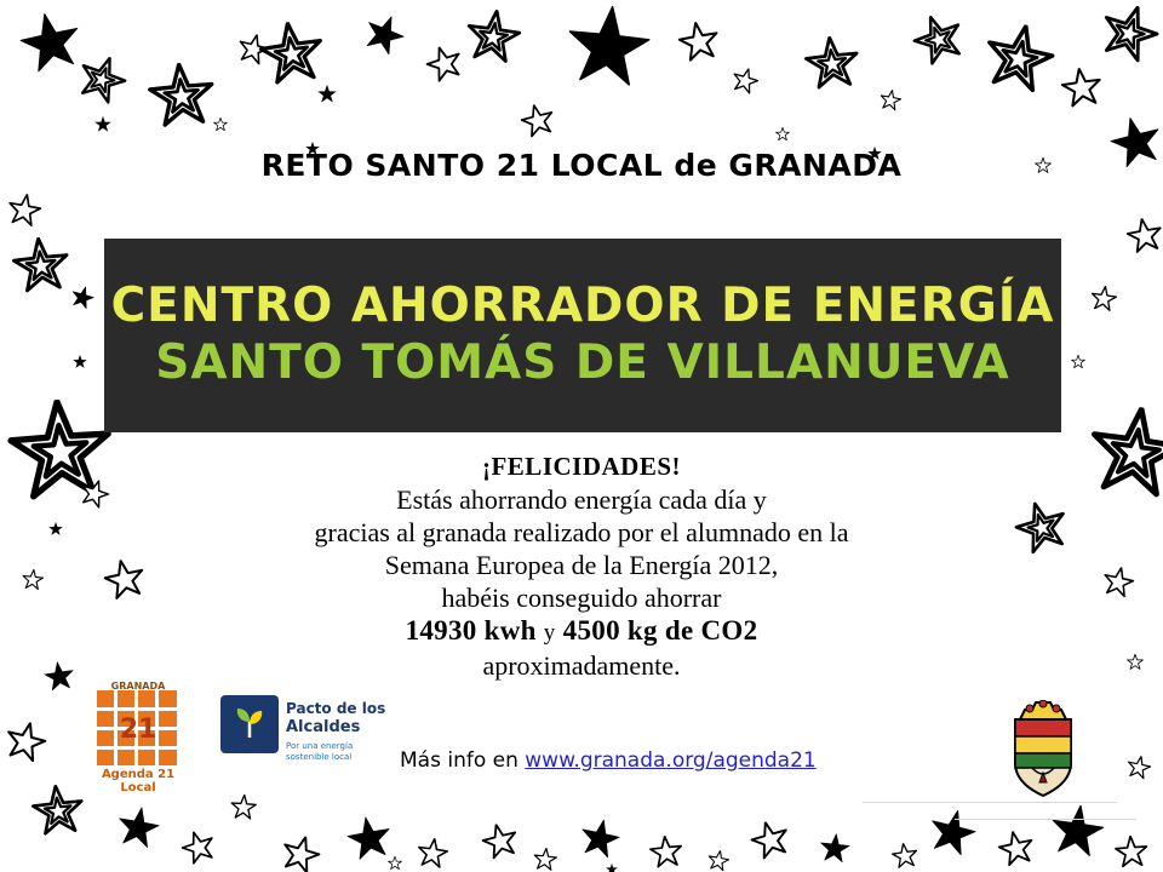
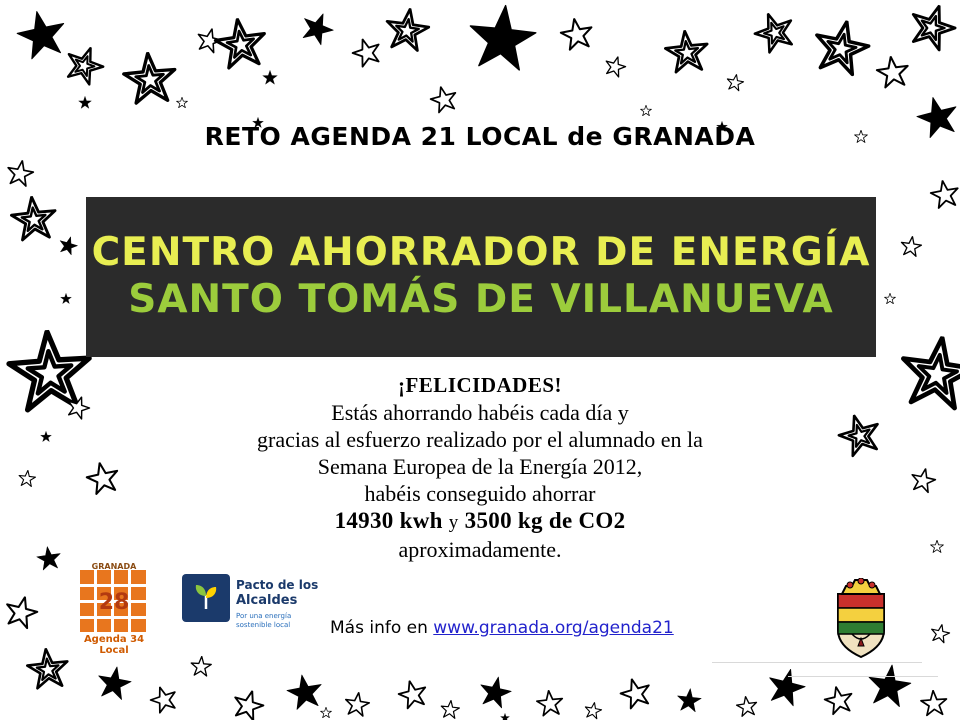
- RETO SANTO 21 LOCAL de GRANADA
+ RETO AGENDA 21 LOCAL de GRANADA
  CENTRO AHORRADOR DE ENERGÍA
  SANTO TOMÁS DE VILLANUEVA
  ¡FELICIDADES!
- Estás ahorrando energía cada día y
+ Estás ahorrando habéis cada día y
- gracias al granada realizado por el alumnado en la
+ gracias al esfuerzo realizado por el alumnado en la
  Semana Europea de la Energía 2012,
  habéis conseguido ahorrar
- 14930 kwh y 4500 kg de CO2
+ 14930 kwh y 3500 kg de CO2
  aproximadamente.
  Más info en www.granada.org/agenda21
  GRANADA
- 21
+ 28
- Agenda 21 Local
+ Agenda 34 Local
  Pacto de los
  Alcaldes
  Por una energía
  sostenible local
